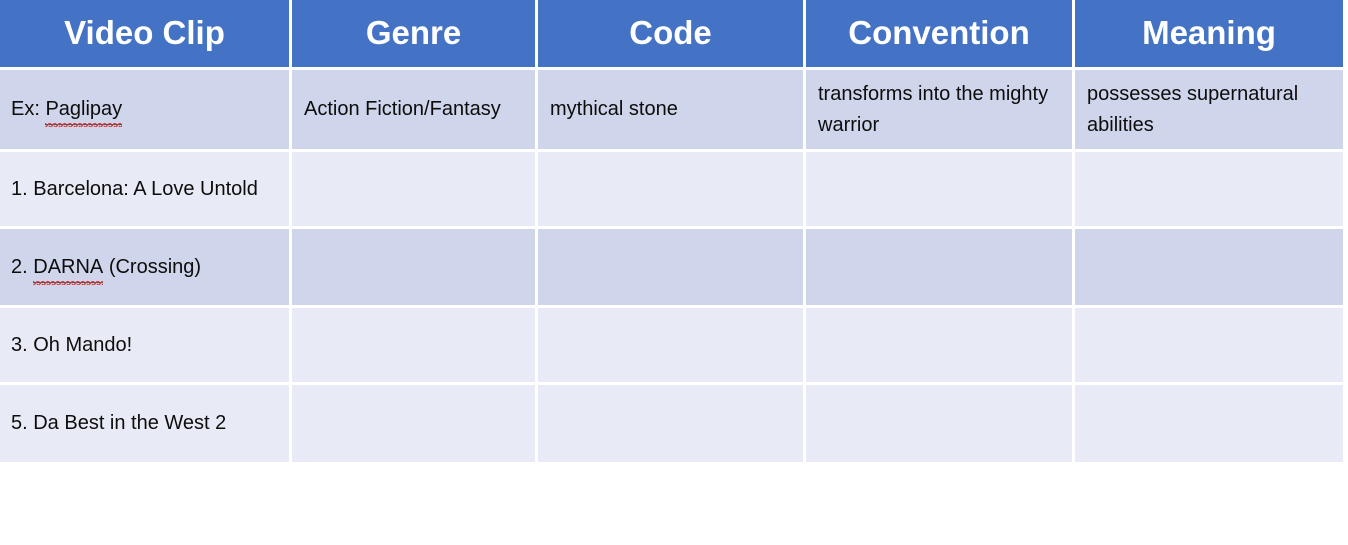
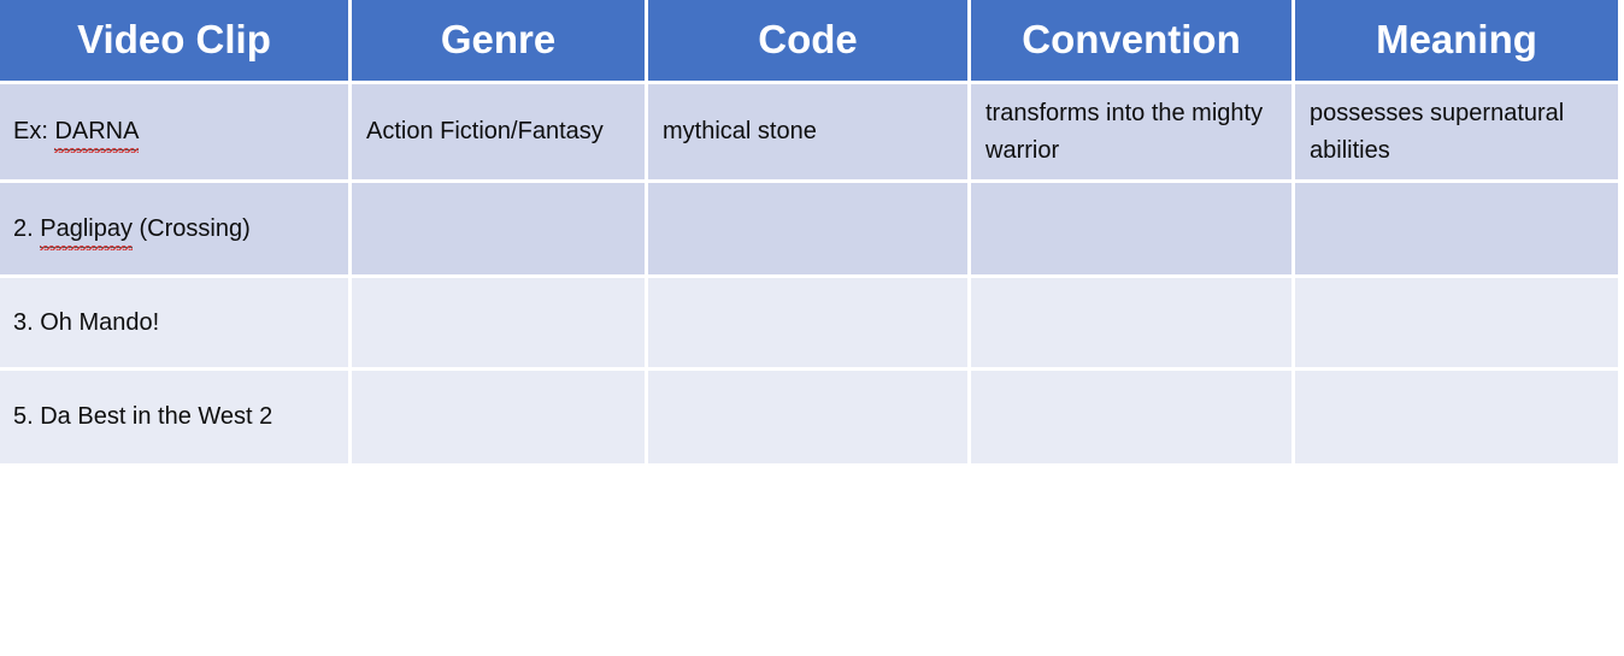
  Video Clip	Genre	Code	Convention	Meaning
- Ex: Paglipay	Action Fiction/Fantasy	mythical stone	transforms into the mighty warrior	possesses supernatural abilities
+ Ex: DARNA	Action Fiction/Fantasy	mythical stone	transforms into the mighty warrior	possesses supernatural abilities
- 1. Barcelona: A Love Untold
- 2. DARNA (Crossing)
+ 2. Paglipay (Crossing)
  3. Oh Mando!
  5. Da Best in the West 2
